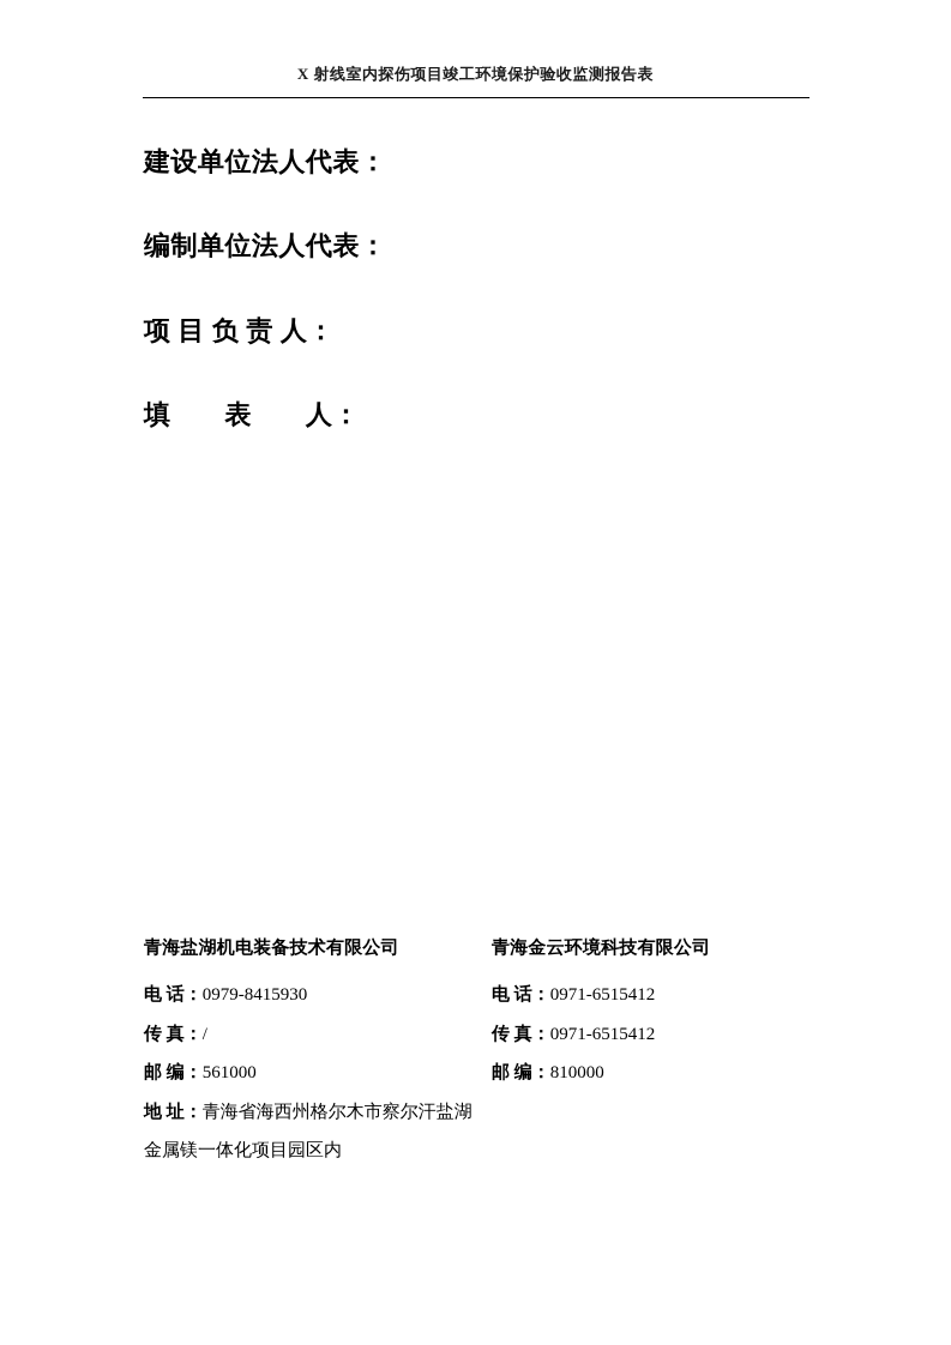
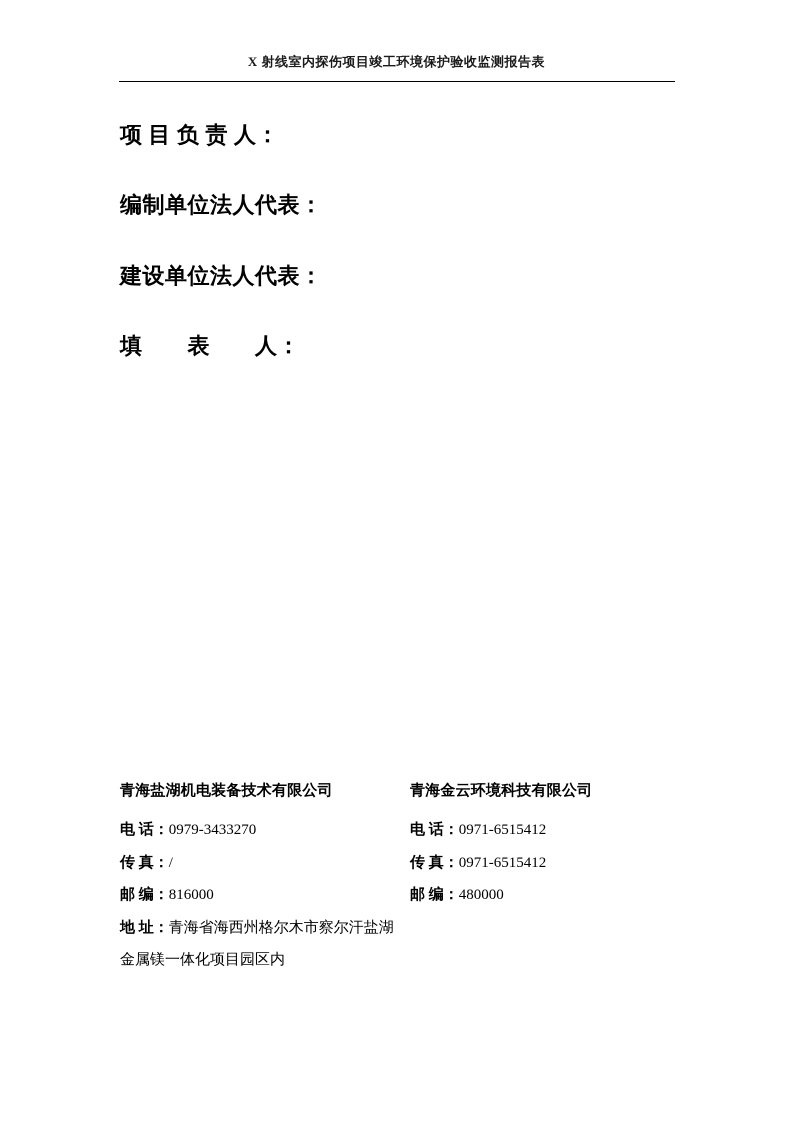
  X 射线室内探伤项目竣工环境保护验收监测报告表
- 建设单位法人代表：
+ 项 目 负 责 人：
  编制单位法人代表：
- 项 目 负 责 人：
+ 建设单位法人代表：
  填 表 人：
  青海盐湖机电装备技术有限公司
- 电 话：0979-8415930
+ 电 话：0979-3433270
  传 真：/
- 邮 编：561000
+ 邮 编：816000
  地 址：青海省海西州格尔木市察尔汗盐湖金属镁一体化项目园区内
  青海金云环境科技有限公司
  电 话：0971-6515412
  传 真：0971-6515412
- 邮 编：810000
+ 邮 编：480000
